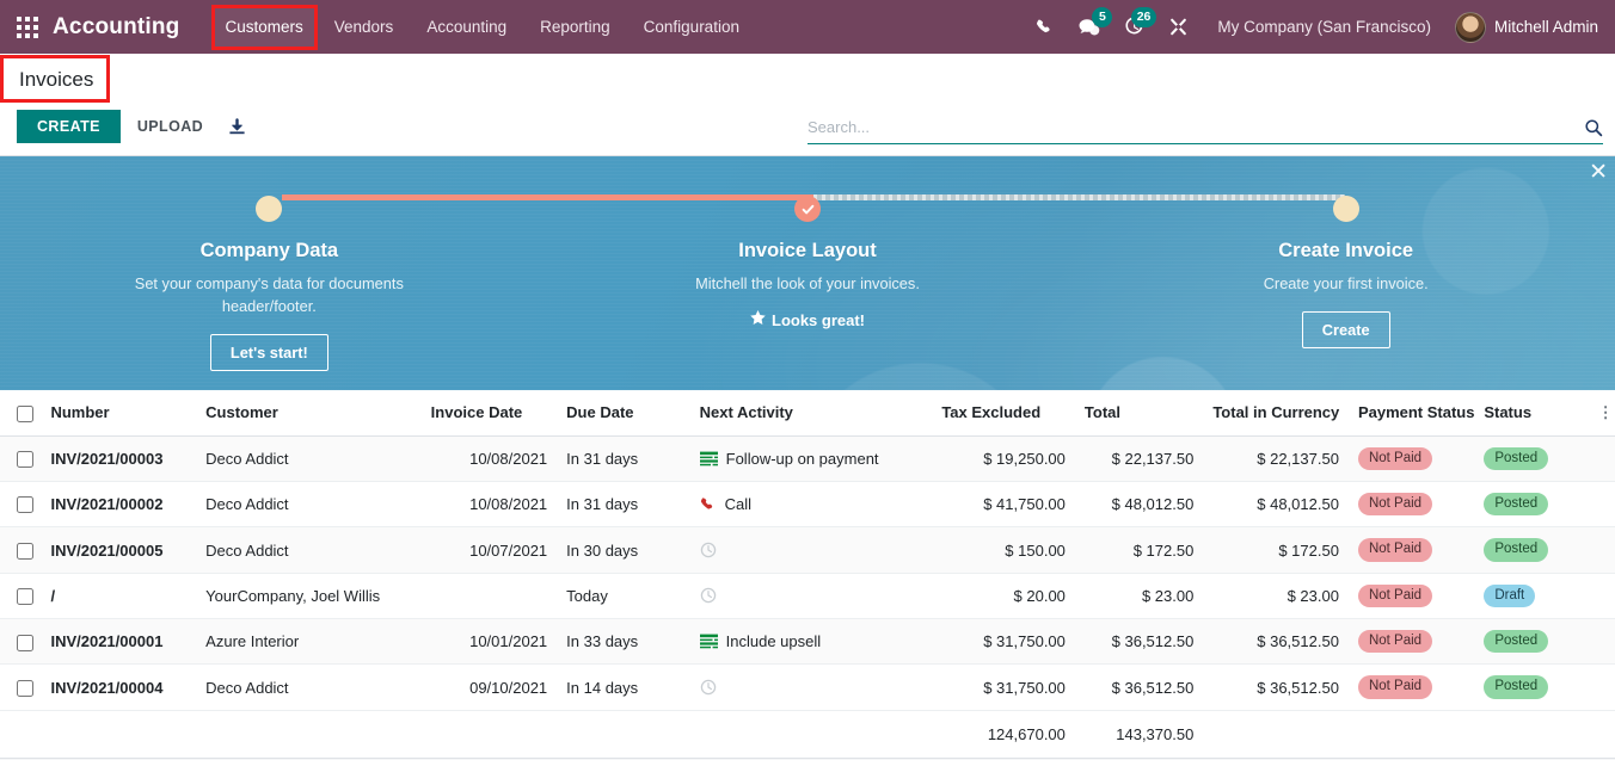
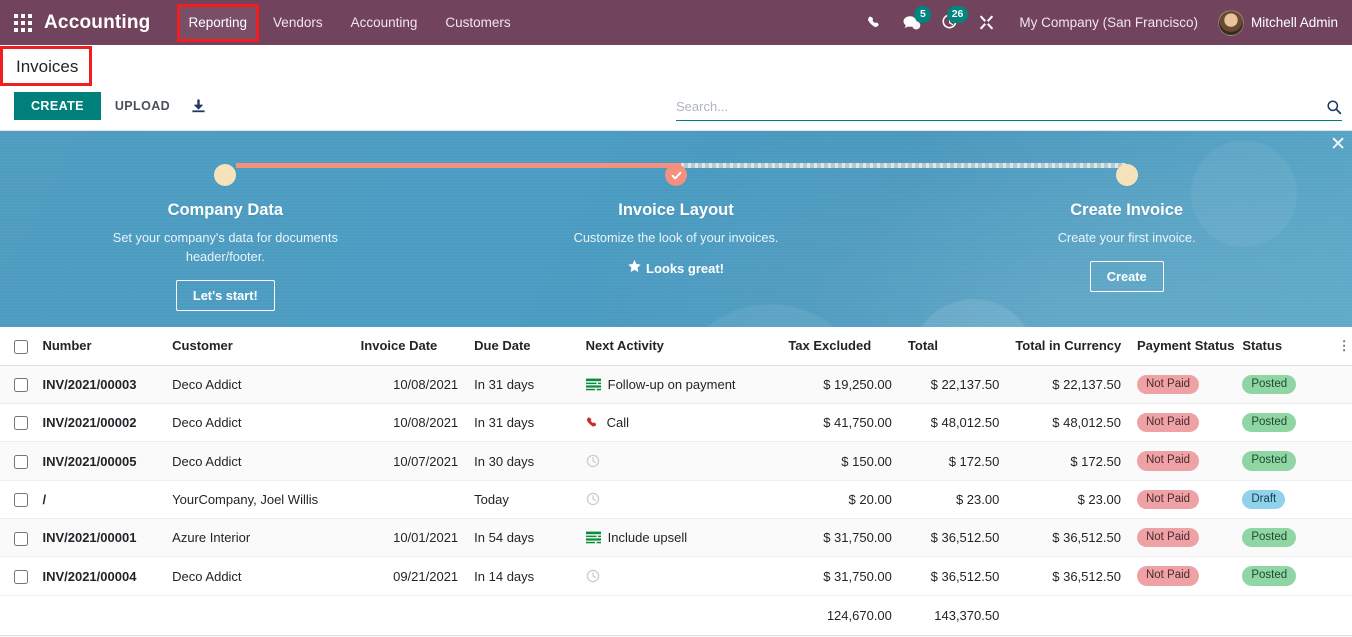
  Accounting
- Customers
+ Reporting
  Vendors
  Accounting
- Reporting
+ Customers
- Configuration
  5
  26
  My Company (San Francisco)
  Mitchell Admin
  Invoices
  CREATE
  UPLOAD
  Search...
  ✕
  Company Data
  Set your company's data for documents header/footer.
  Let's start!
  Invoice Layout
- Mitchell the look of your invoices.
+ Customize the look of your invoices.
  Looks great!
  Create Invoice
  Create your first invoice.
  Create
  	Number	Customer	Invoice Date	Due Date	Next Activity	Tax Excluded	Total	Total in Currency	Payment Status	Status	⋮
  	INV/2021/00003	Deco Addict	10/08/2021	In 31 days	Follow-up on payment	$ 19,250.00	$ 22,137.50	$ 22,137.50	Not Paid	Posted
  	INV/2021/00002	Deco Addict	10/08/2021	In 31 days	Call	$ 41,750.00	$ 48,012.50	$ 48,012.50	Not Paid	Posted
  	INV/2021/00005	Deco Addict	10/07/2021	In 30 days		$ 150.00	$ 172.50	$ 172.50	Not Paid	Posted
  	/	YourCompany, Joel Willis		Today		$ 20.00	$ 23.00	$ 23.00	Not Paid	Draft
- 	INV/2021/00001	Azure Interior	10/01/2021	In 33 days	Include upsell	$ 31,750.00	$ 36,512.50	$ 36,512.50	Not Paid	Posted
+ 	INV/2021/00001	Azure Interior	10/01/2021	In 54 days	Include upsell	$ 31,750.00	$ 36,512.50	$ 36,512.50	Not Paid	Posted
- 	INV/2021/00004	Deco Addict	09/10/2021	In 14 days		$ 31,750.00	$ 36,512.50	$ 36,512.50	Not Paid	Posted
+ 	INV/2021/00004	Deco Addict	09/21/2021	In 14 days		$ 31,750.00	$ 36,512.50	$ 36,512.50	Not Paid	Posted
  						124,670.00	143,370.50
